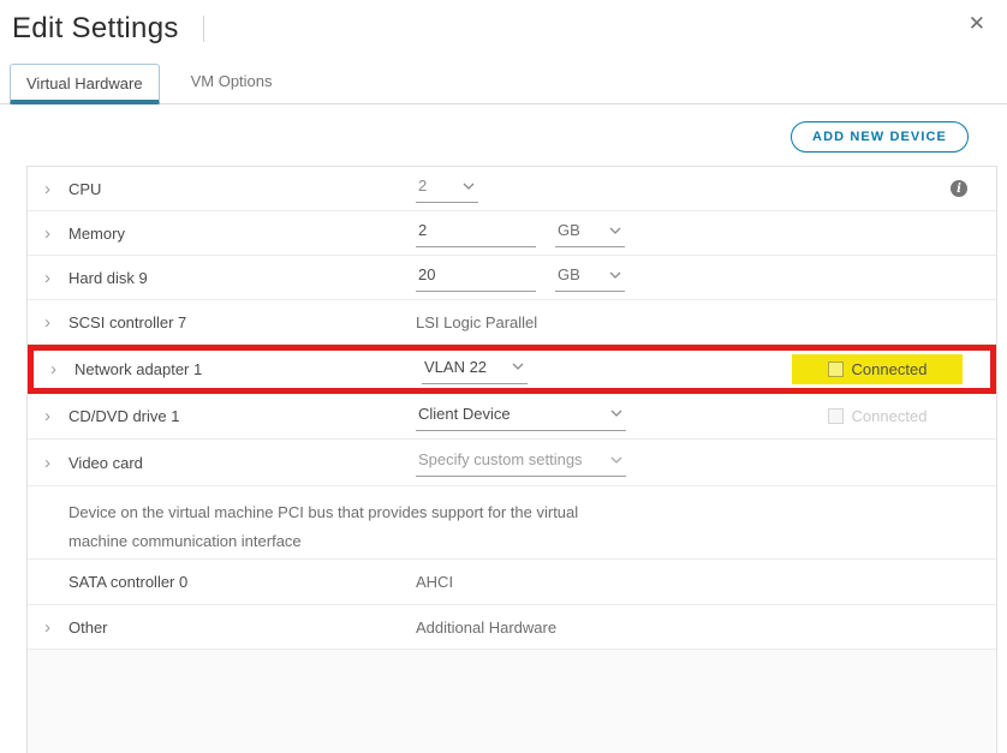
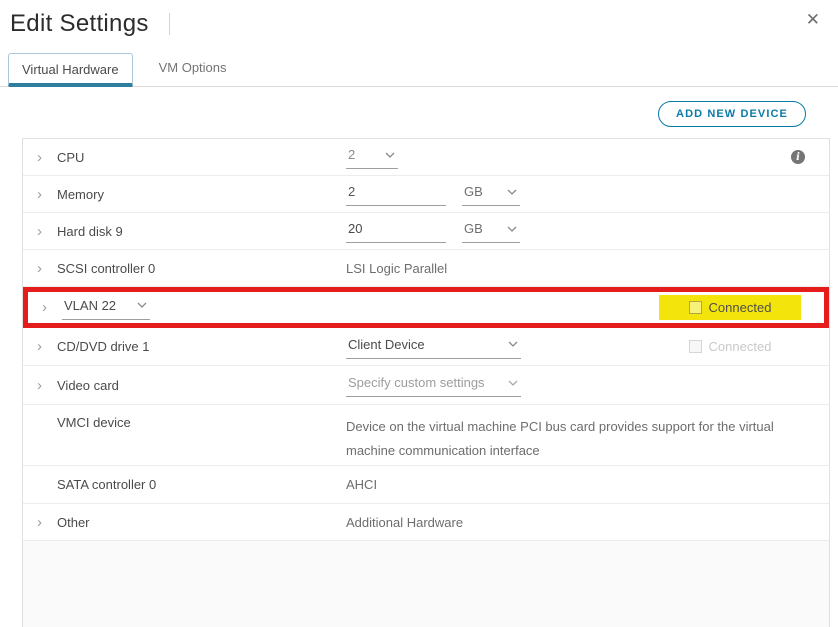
  Edit Settings
  ✕
  Virtual Hardware
  VM Options
  ADD NEW DEVICE
  ›
  CPU
  2
  i
  ›
  Memory
  2
  GB
  ›
  Hard disk 9
  20
  GB
  ›
- SCSI controller 7
+ SCSI controller 0
  LSI Logic Parallel
  ›
- Network adapter 1
  VLAN 22
  Connected
  ›
  CD/DVD drive 1
  Client Device
  Connected
  ›
  Video card
  Specify custom settings
+ VMCI device
- Device on the virtual machine PCI bus that provides support for the virtual machine communication interface
+ Device on the virtual machine PCI bus card provides support for the virtual machine communication interface
  SATA controller 0
  AHCI
  ›
  Other
  Additional Hardware
